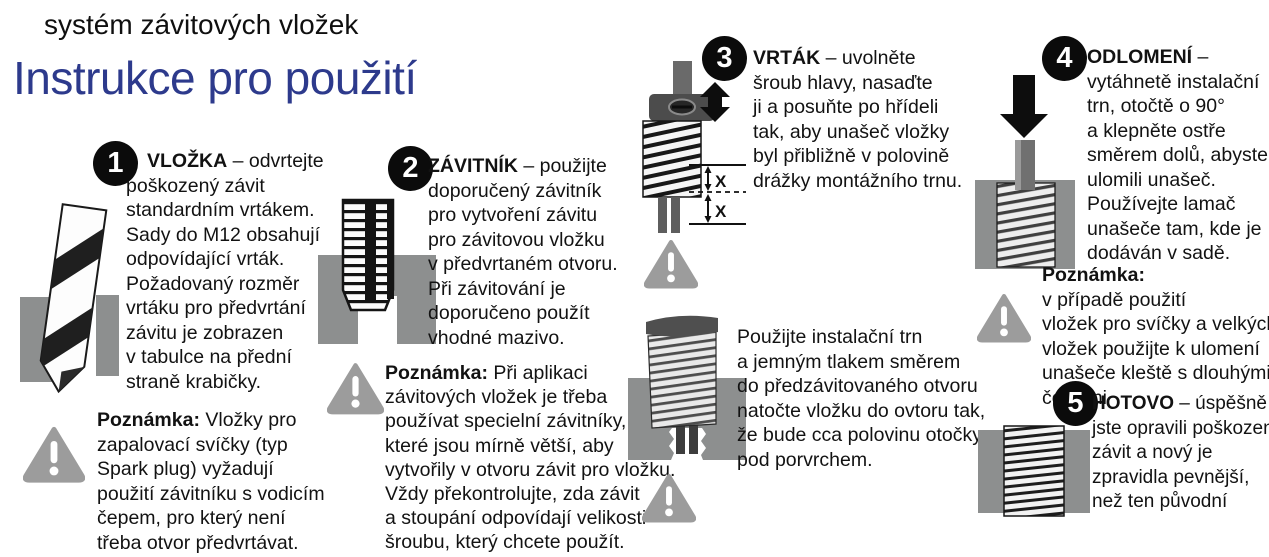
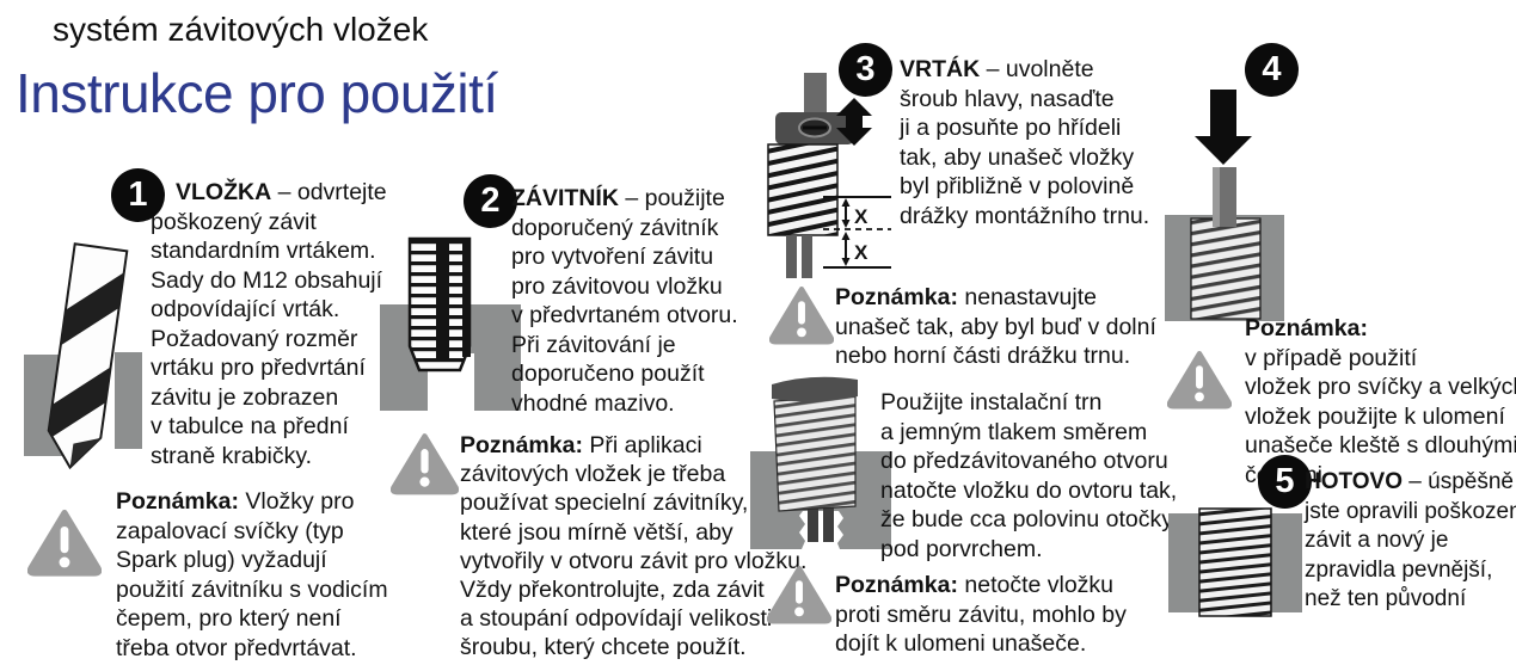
  systém závitových vložek
  Instrukce pro použití
  1
  VLOŽKA – odvrtejte
  poškozený závit
  standardním vrtákem.
  Sady do M12 obsahují
  odpovídající vrták.
  Požadovaný rozměr
  vrtáku pro předvrtání
  závitu je zobrazen
  v tabulce na přední
  straně krabičky.
  Poznámka: Vložky pro
  zapalovací svíčky (typ
  Spark plug) vyžadují
  použití závitníku s vodicím
  čepem, pro který není
  třeba otvor předvrtávat.
  2
  ZÁVITNÍK – použijte
  doporučený závitník
  pro vytvoření závitu
  pro závitovou vložku
  v předvrtaném otvoru.
  Při závitování je
  doporučeno použít
  vhodné mazivo.
  Poznámka: Při aplikaci
  závitových vložek je třeba
  používat specielní závitníky,
  které jsou mírně větší, aby
  vytvořily v otvoru závit pro vložku.
  Vždy překontrolujte, zda závit
  a stoupání odpovídají velikost
  šroubu, který chcete použít.
  X
  X
  3
  VRTÁK – uvolněte
  šroub hlavy, nasaďte
  ji a posuňte po hřídeli
  tak, aby unašeč vložky
  byl přibližně v polovině
  drážky montážního trnu.
+ Poznámka: nenastavujte
+ unašeč tak, aby byl buď v dolní
+ nebo horní části drážku trnu.
  Použijte instalační trn
  a jemným tlakem směrem
  do předzávitovaného otvoru
  natočte vložku do ovtoru tak,
  že bude cca polovinu otočky
  pod porvrchem.
+ Poznámka: netočte vložku
+ proti směru závitu, mohlo by
+ dojít k ulomeni unašeče.
  4
- ODLOMENÍ –
- vytáhnetě instalační
- trn, otočtě o 90°
- a klepněte ostře
- směrem dolů, abyste
- ulomili unašeč.
- Používejte lamač
- unašeče tam, kde je
- dodáván v sadě.
  Poznámka: v případě použití
  vložek pro svíčky a velkýc
  vložek použijte k ulomení
  unašeče kleště s dlouhým
  5
  HOTOVO – úspěšně
  jste opravili poškozen
  závit a nový je
  zpravidla pevnější,
  než ten původní
